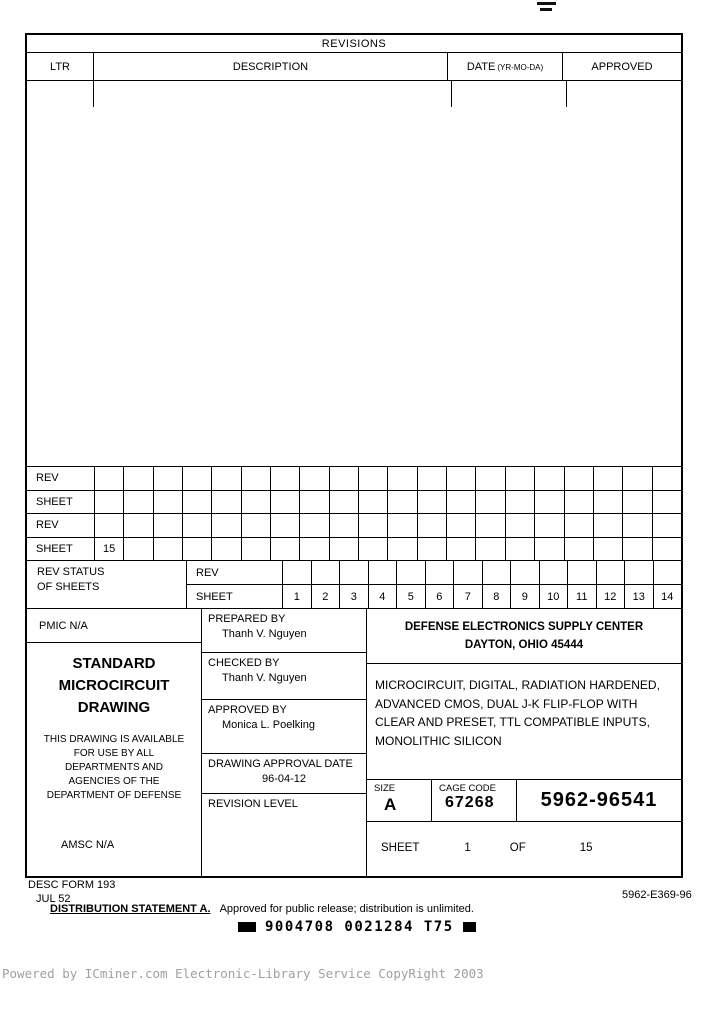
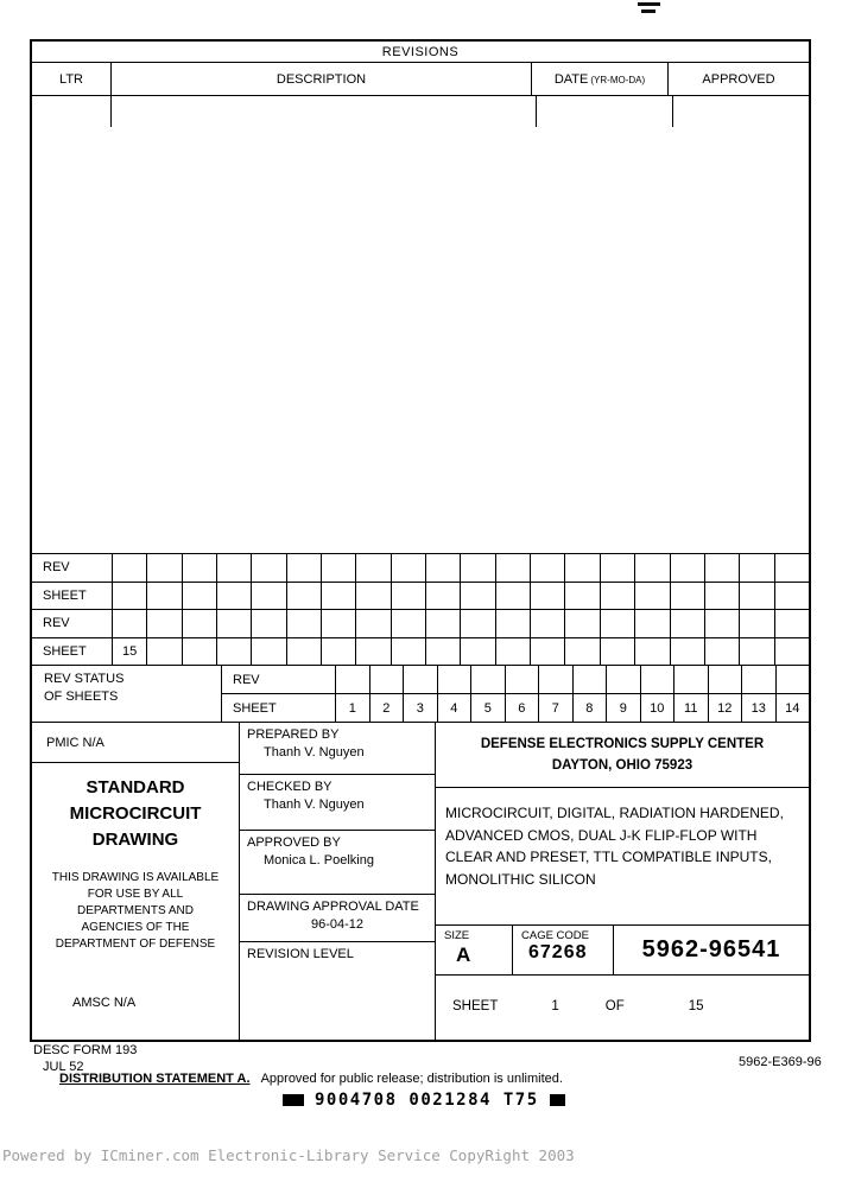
  REVISIONS
  LTR
  DESCRIPTION
  DATE
  (YR-MO-DA)
  APPROVED
  REV
  SHEET
  REV
  SHEET
  15
  REV STATUS
  OF SHEETS
  REV
  SHEET
  1
  2
  3
  4
  5
  6
  7
  8
  9
  10
  11
  12
  13
  14
  PMIC N/A
  STANDARD
  MICROCIRCUIT
  DRAWING
  THIS DRAWING IS AVAILABLE FOR USE BY ALL DEPARTMENTS AND AGENCIES OF THE DEPARTMENT OF DEFENSE
  AMSC N/A
  PREPARED BY
  Thanh V. Nguyen
  CHECKED BY
  Thanh V. Nguyen
  APPROVED BY
  Monica L. Poelking
  DRAWING APPROVAL DATE
  96-04-12
  REVISION LEVEL
  DEFENSE ELECTRONICS SUPPLY CENTER
- DAYTON, OHIO 45444
+ DAYTON, OHIO 75923
  MICROCIRCUIT, DIGITAL, RADIATION HARDENED, ADVANCED CMOS, DUAL J-K FLIP-FLOP WITH CLEAR AND PRESET, TTL COMPATIBLE INPUTS, MONOLITHIC SILICON
  SIZE
  A
  CAGE CODE
  67268
  5962-96541
  SHEET
  1
  OF
  15
  DESC FORM 193
  JUL 52
  5962-E369-96
  DISTRIBUTION STATEMENT A. Approved for public release; distribution is unlimited.
  9004708 0021284 T75
  Powered by ICminer.com Electronic-Library Service CopyRight 2003
